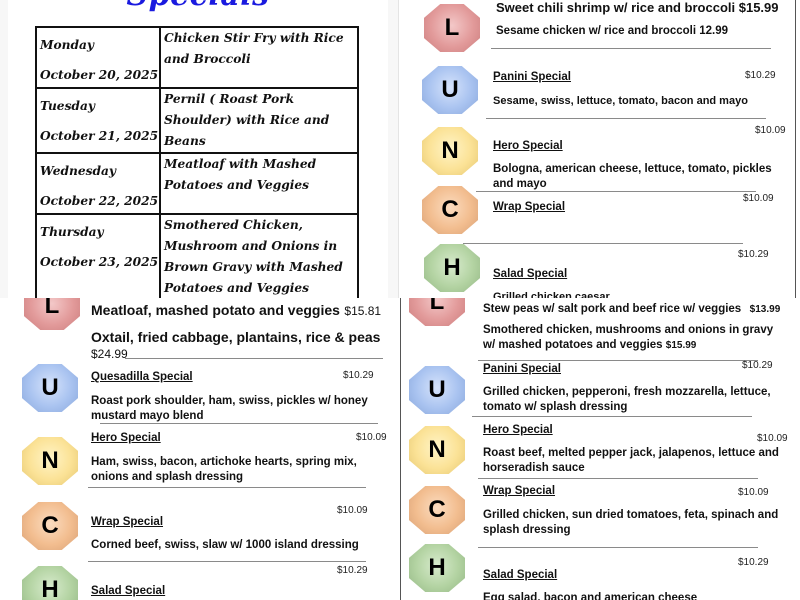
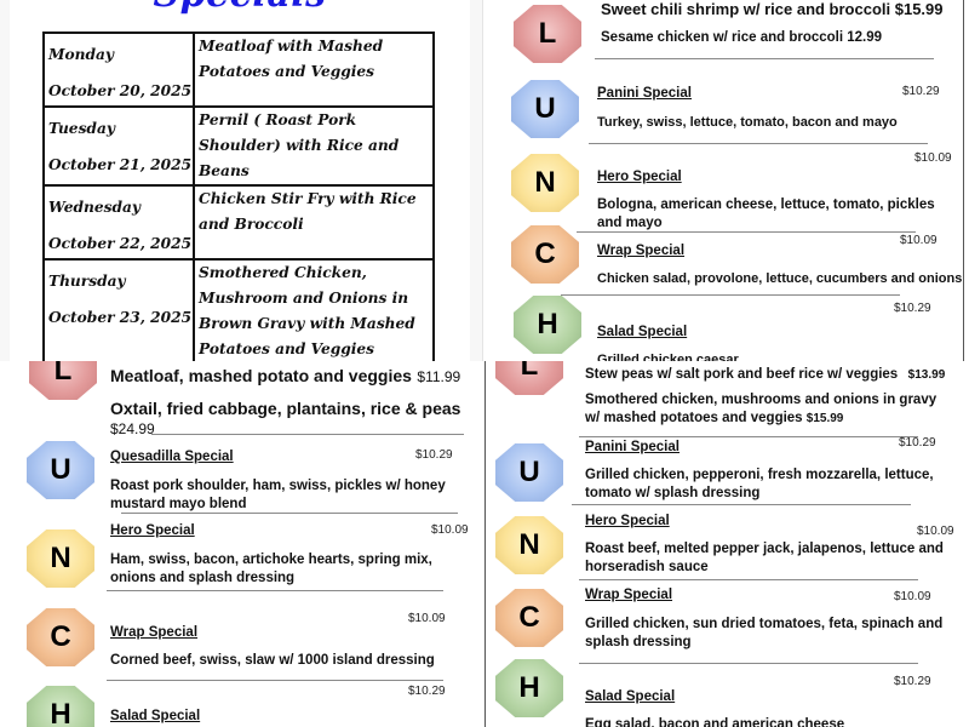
- Monday October 20, 2025	Chicken Stir Fry with Rice and Broccoli
+ Monday October 20, 2025	Meatloaf with Mashed Potatoes and Veggies
  Tuesday October 21, 2025	Pernil ( Roast Pork Shoulder) with Rice and Beans
- Wednesday October 22, 2025	Meatloaf with Mashed Potatoes and Veggies
+ Wednesday October 22, 2025	Chicken Stir Fry with Rice and Broccoli
  Thursday October 23, 2025	Smothered Chicken, Mushroom and Onions in Brown Gravy with Mashed Potatoes and Veggies
  L
  U
  N
  C
  H
  Sweet chili shrimp w/ rice and broccoli $15.99
  Sesame chicken w/ rice and broccoli 12.99
  Panini Special
  $10.29
- Sesame, swiss, lettuce, tomato, bacon and mayo
+ Turkey, swiss, lettuce, tomato, bacon and mayo
  $10.09
  Hero Special
  Bologna, american cheese, lettuce, tomato, pickles and mayo
  $10.09
  Wrap Special
+ Chicken salad, provolone, lettuce, cucumbers and onions
  $10.29
  Salad Special
  Grilled chicken caesar
  L
  U
  N
  C
  H
- Meatloaf, mashed potato and veggies $15.81
+ Meatloaf, mashed potato and veggies $11.99
  Oxtail, fried cabbage, plantains, rice & peas
  $24.99
  Quesadilla Special
  $10.29
  Roast pork shoulder, ham, swiss, pickles w/ honey mustard mayo blend
  Hero Special
  $10.09
  Ham, swiss, bacon, artichoke hearts, spring mix, onions and splash dressing
  $10.09
  Wrap Special
  Corned beef, swiss, slaw w/ 1000 island dressing
  $10.29
  Salad Special
  L
  U
  N
  C
  H
  Stew peas w/ salt pork and beef rice w/ veggies $13.99
  Smothered chicken, mushrooms and onions in gravy w/ mashed potatoes and veggies $15.99
  Panini Special
  $10.29
  Grilled chicken, pepperoni, fresh mozzarella, lettuce, tomato w/ splash dressing
  Hero Special
  $10.09
  Roast beef, melted pepper jack, jalapenos, lettuce and horseradish sauce
  Wrap Special
  $10.09
  Grilled chicken, sun dried tomatoes, feta, spinach and splash dressing
  $10.29
  Salad Special
  Egg salad, bacon and american cheese
